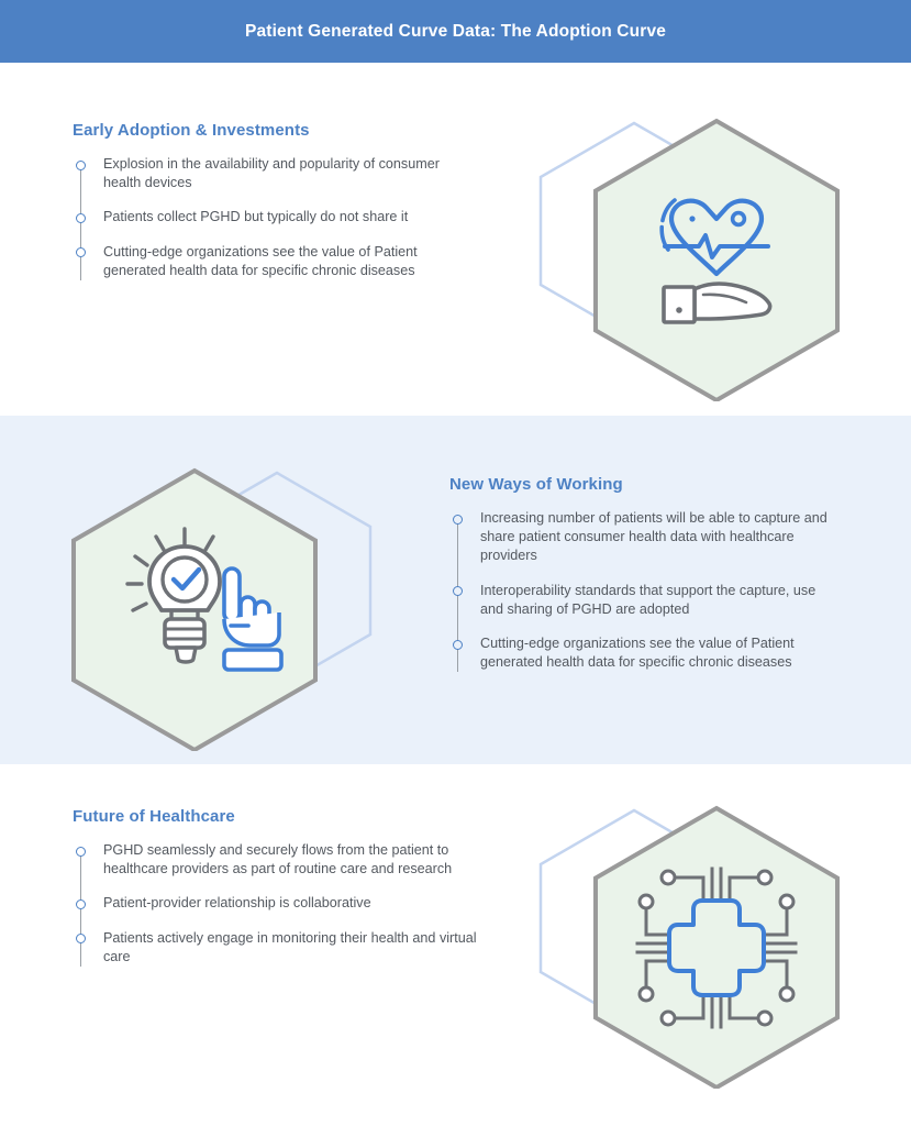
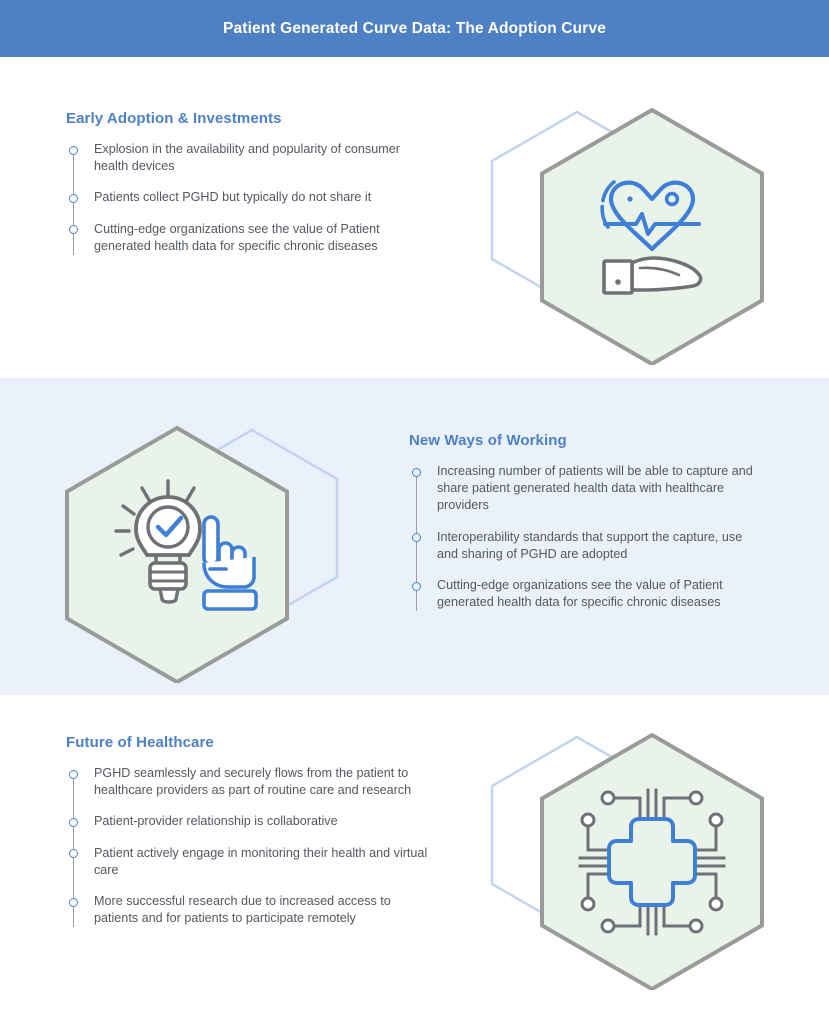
  Patient Generated Curve Data: The Adoption Curve
  Early Adoption & Investments
  Explosion in the availability and popularity of consumer health devices
  Patients collect PGHD but typically do not share it
  Cutting-edge organizations see the value of Patient generated health data for specific chronic diseases
  New Ways of Working
- Increasing number of patients will be able to capture and share patient consumer health data with healthcare providers
+ Increasing number of patients will be able to capture and share patient generated health data with healthcare providers
  Interoperability standards that support the capture, use and sharing of PGHD are adopted
  Cutting-edge organizations see the value of Patient generated health data for specific chronic diseases
  Future of Healthcare
  PGHD seamlessly and securely flows from the patient to healthcare providers as part of routine care and research
  Patient-provider relationship is collaborative
- Patients actively engage in monitoring their health and virtual care
+ Patient actively engage in monitoring their health and virtual care
+ More successful research due to increased access to patients and for patients to participate remotely
